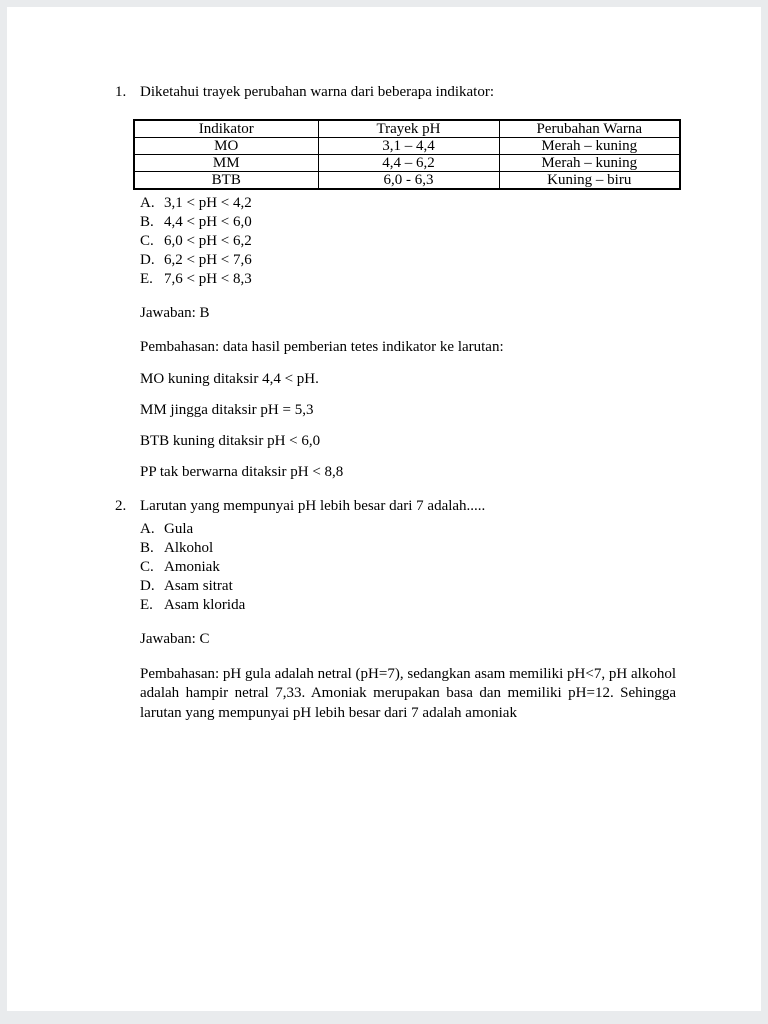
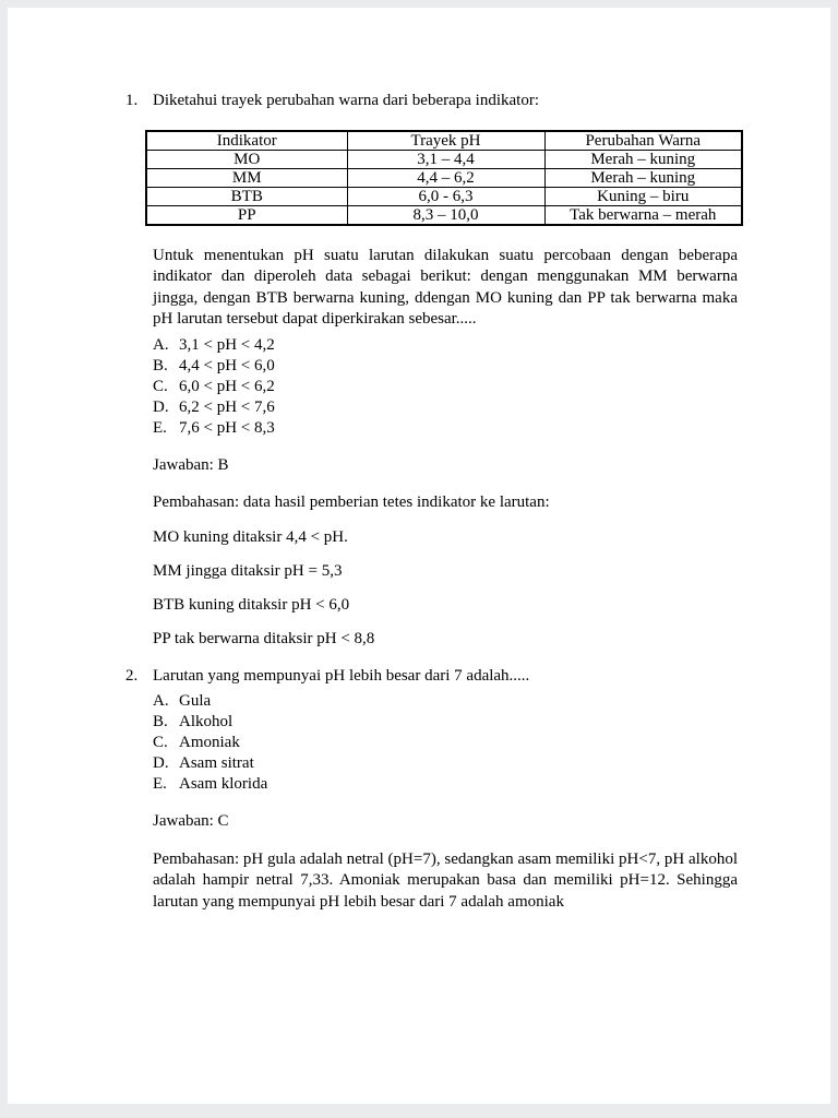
  1.
  Diketahui trayek perubahan warna dari beberapa indikator:
  Indikator	Trayek pH	Perubahan Warna
  MO	3,1 – 4,4	Merah – kuning
  MM	4,4 – 6,2	Merah – kuning
  BTB	6,0 - 6,3	Kuning – biru
+ PP	8,3 – 10,0	Tak berwarna – merah
+ Untuk menentukan pH suatu larutan dilakukan suatu percobaan dengan beberapa indikator dan diperoleh data sebagai berikut: dengan menggunakan MM berwarna jingga, dengan BTB berwarna kuning, ddengan MO kuning dan PP tak berwarna maka pH larutan tersebut dapat diperkirakan sebesar.....
  A.
  3,1 < pH < 4,2
  B.
  4,4 < pH < 6,0
  C.
  6,0 < pH < 6,2
  D.
  6,2 < pH < 7,6
  E.
  7,6 < pH < 8,3
  Jawaban: B
  Pembahasan: data hasil pemberian tetes indikator ke larutan:
  MO kuning ditaksir 4,4 < pH.
  MM jingga ditaksir pH = 5,3
  BTB kuning ditaksir pH < 6,0
  PP tak berwarna ditaksir pH < 8,8
  2.
  Larutan yang mempunyai pH lebih besar dari 7 adalah.....
  A.
  Gula
  B.
  Alkohol
  C.
  Amoniak
  D.
  Asam sitrat
  E.
  Asam klorida
  Jawaban: C
  Pembahasan: pH gula adalah netral (pH=7), sedangkan asam memiliki pH<7, pH alkohol adalah hampir netral 7,33. Amoniak merupakan basa dan memiliki pH=12. Sehingga larutan yang mempunyai pH lebih besar dari 7 adalah amoniak
